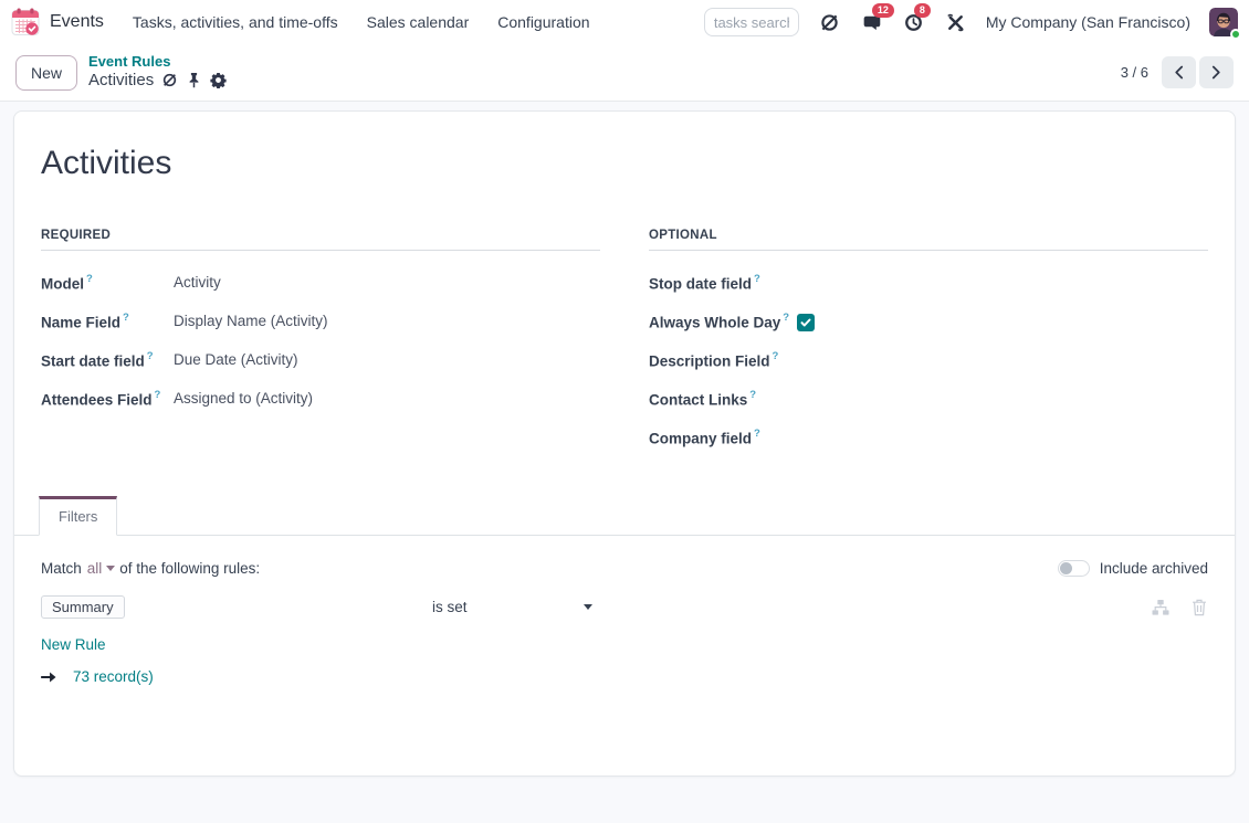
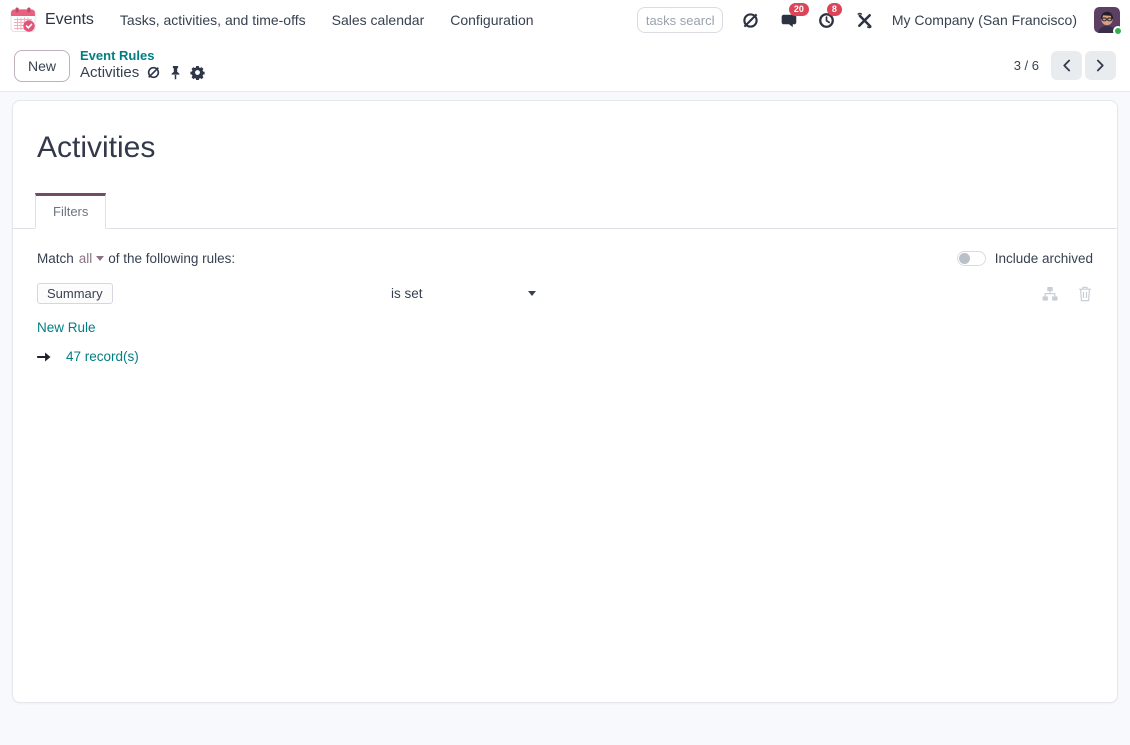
  Events
  Tasks, activities, and time-offs
  Sales calendar
  Configuration
  tasks searc
- 12
+ 20
  8
  My Company (San Francisco)
  New
  Event Rules
  Activities
  3 / 6
  Activities
- REQUIRED
- Model ?
- Activity
- Name Field ?
- Display Name (Activity)
- Start date field ?
- Due Date (Activity)
- Attendees Field ?
- Assigned to (Activity)
- OPTIONAL
- Stop date field ?
- Always Whole Day ?
- Description Field ?
- Contact Links ?
- Company field ?
  Filters
  Match
  all
  of the following rules:
  Include archived
  Summary
  is set
  New Rule
- 73 record(s)
+ 47 record(s)
